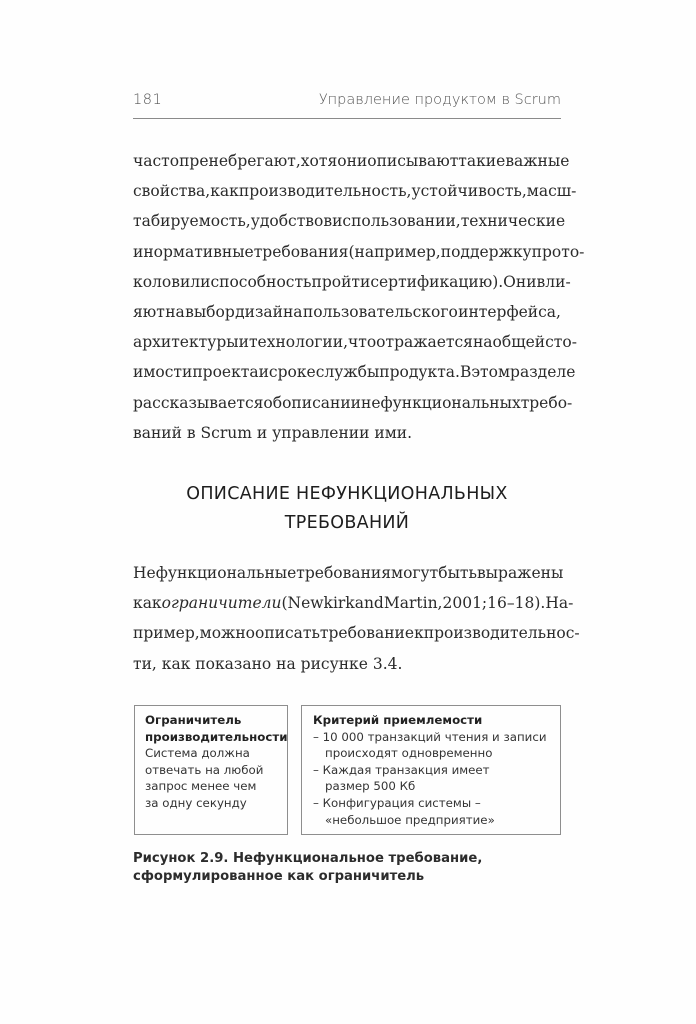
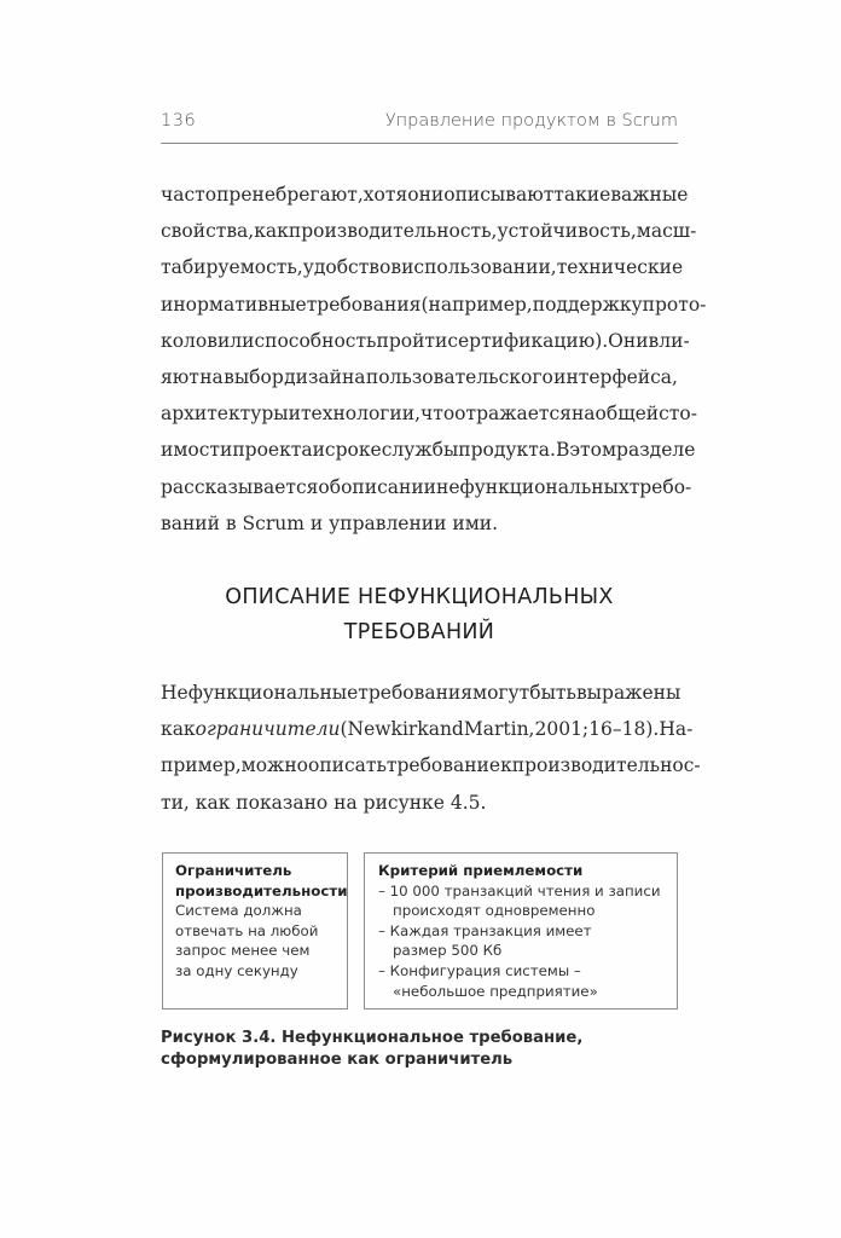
- 181
+ 136
  Управление продуктом в Scrum
  часто
  пренебрегают,
  хотя
  они
  описывают
  такие
  важные
  свойства,
  как
  производительность,
  устойчивость,
  масш-
  табируемость,
  удобство
  в
  использовании,
  технические
  и
  нормативные
  требования
  (например,
  поддержку
  прото-
  колов
  или
  способность
  пройти
  сертификацию).
  Они
  вли-
  яют
  на
  выбор
  дизайна
  пользовательского
  интерфейса,
  архитектуры
  и
  технологии,
  что
  отражается
  на
  общей
  сто-
  имости
  проекта
  и
  сроке
  службы
  продукта.
  В
  этом
  разделе
  рассказывается
  об
  описании
  нефункциональных
  требо-
  ваний в Scrum и управлении ими.
  ОПИСАНИЕ НЕФУНКЦИОНАЛЬНЫХ
  ТРЕБОВАНИЙ
  Нефункциональные
  требования
  могут
  быть
  выражены
  как
  ограничители
  (Newkirk
  and
  Martin,
  2001;
  16–18).
  На-
  пример,
  можно
  описать
  требование
  к
  производительнос-
- ти, как показано на рисунке 3.4.
+ ти, как показано на рисунке 4.5.
  Ограничитель
  производительности
  Система должна
  отвечать на любой
  запрос менее чем
  за одну секунду
  Критерий приемлемости
  – 10 000 транзакций чтения и записи
  происходят одновременно
  – Каждая транзакция имеет
  размер 500 Кб
  – Конфигурация системы –
  «небольшое предприятие»
- Рисунок 2.9. Нефункциональное требование,
+ Рисунок 3.4. Нефункциональное требование,
  сформулированное как ограничитель
